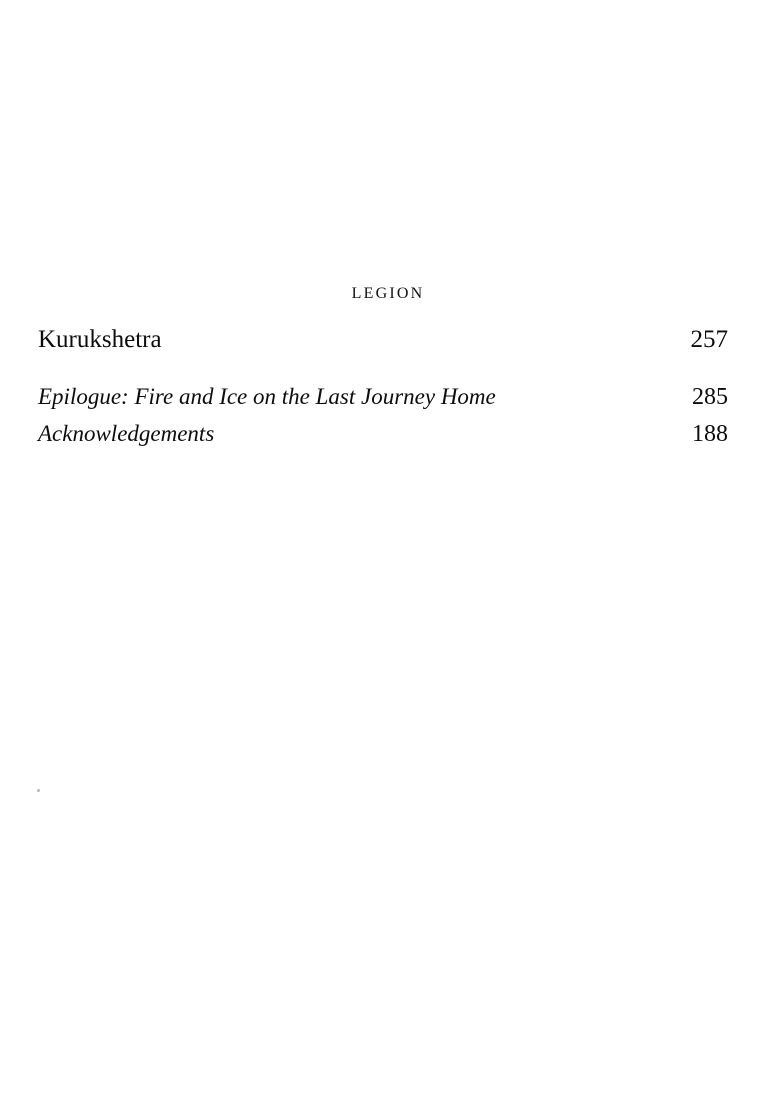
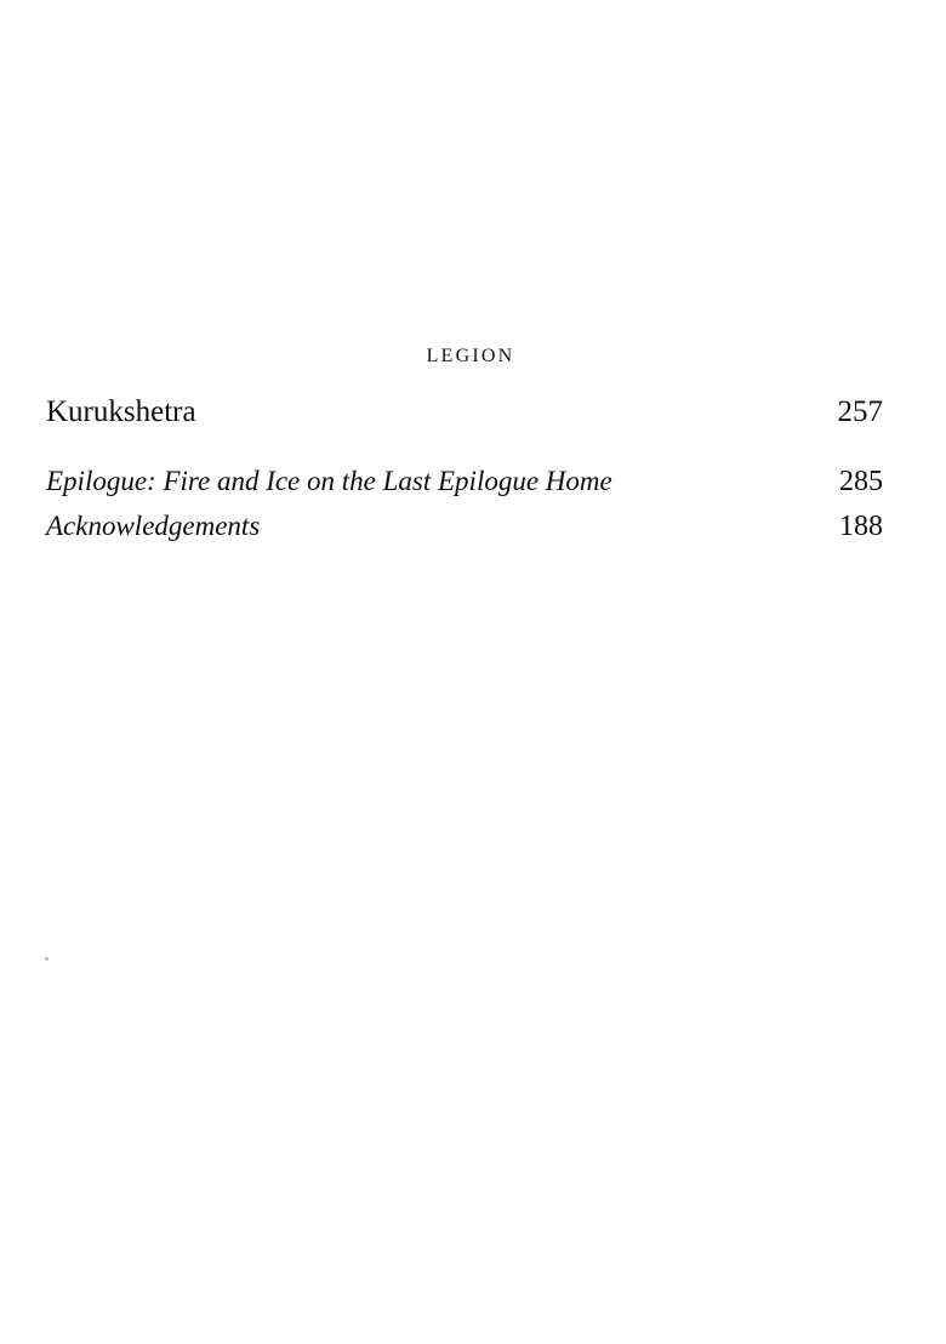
  LEGION
  Kurukshetra
  257
- Epilogue: Fire and Ice on the Last Journey Home
+ Epilogue: Fire and Ice on the Last Epilogue Home
  285
  Acknowledgements
  188
